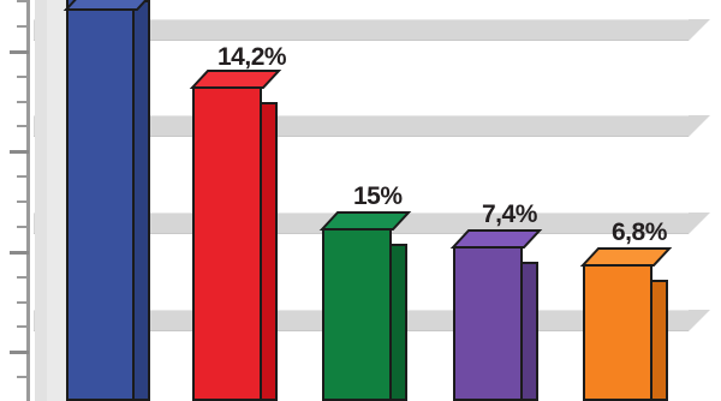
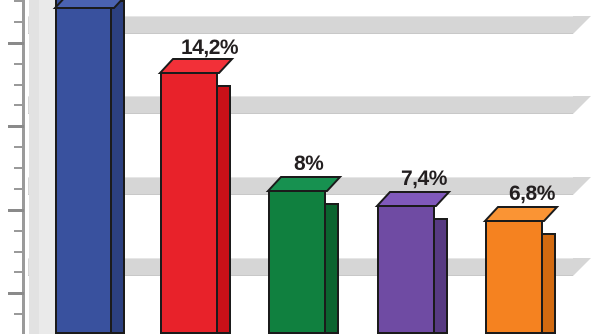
  14,2%
- 15%
+ 8%
  7,4%
  6,8%
